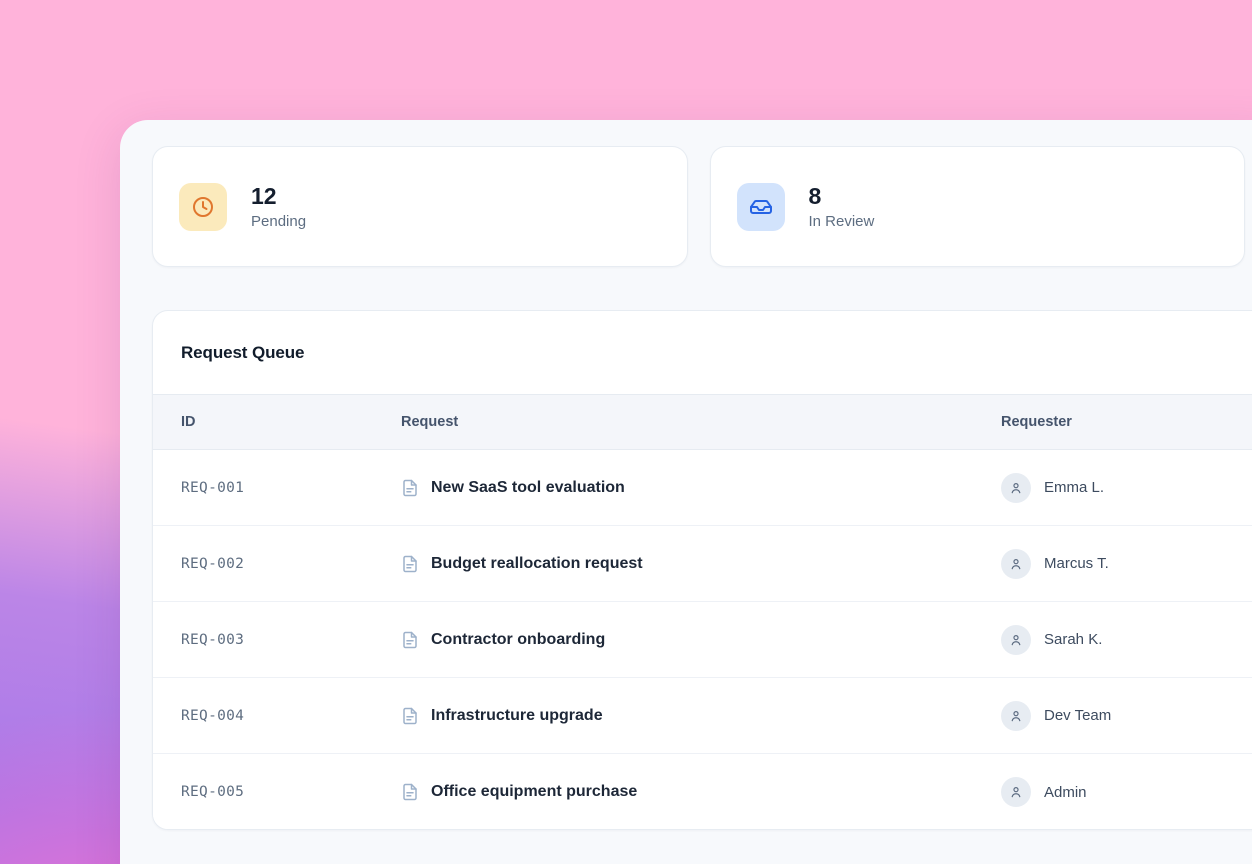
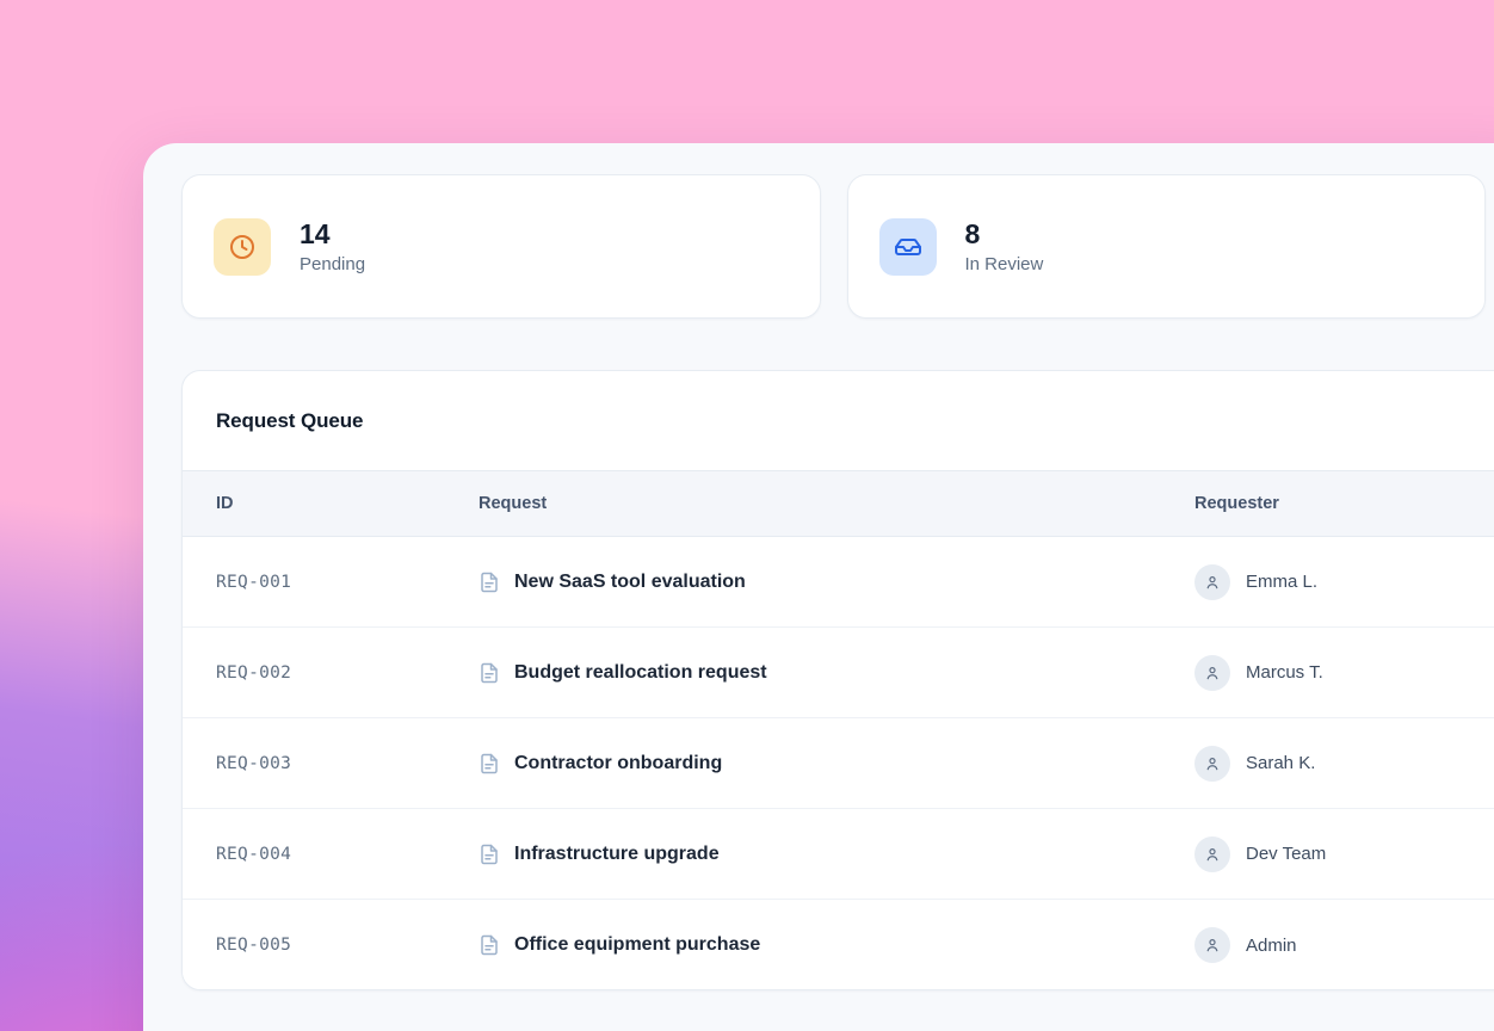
- 12
+ 14
  Pending
  8
  In Review
  Request Queue
  ID
  Request
  Requester
  REQ-001
  New SaaS tool evaluation
  Emma L.
  REQ-002
  Budget reallocation request
  Marcus T.
  REQ-003
  Contractor onboarding
  Sarah K.
  REQ-004
  Infrastructure upgrade
  Dev Team
  REQ-005
  Office equipment purchase
  Admin
